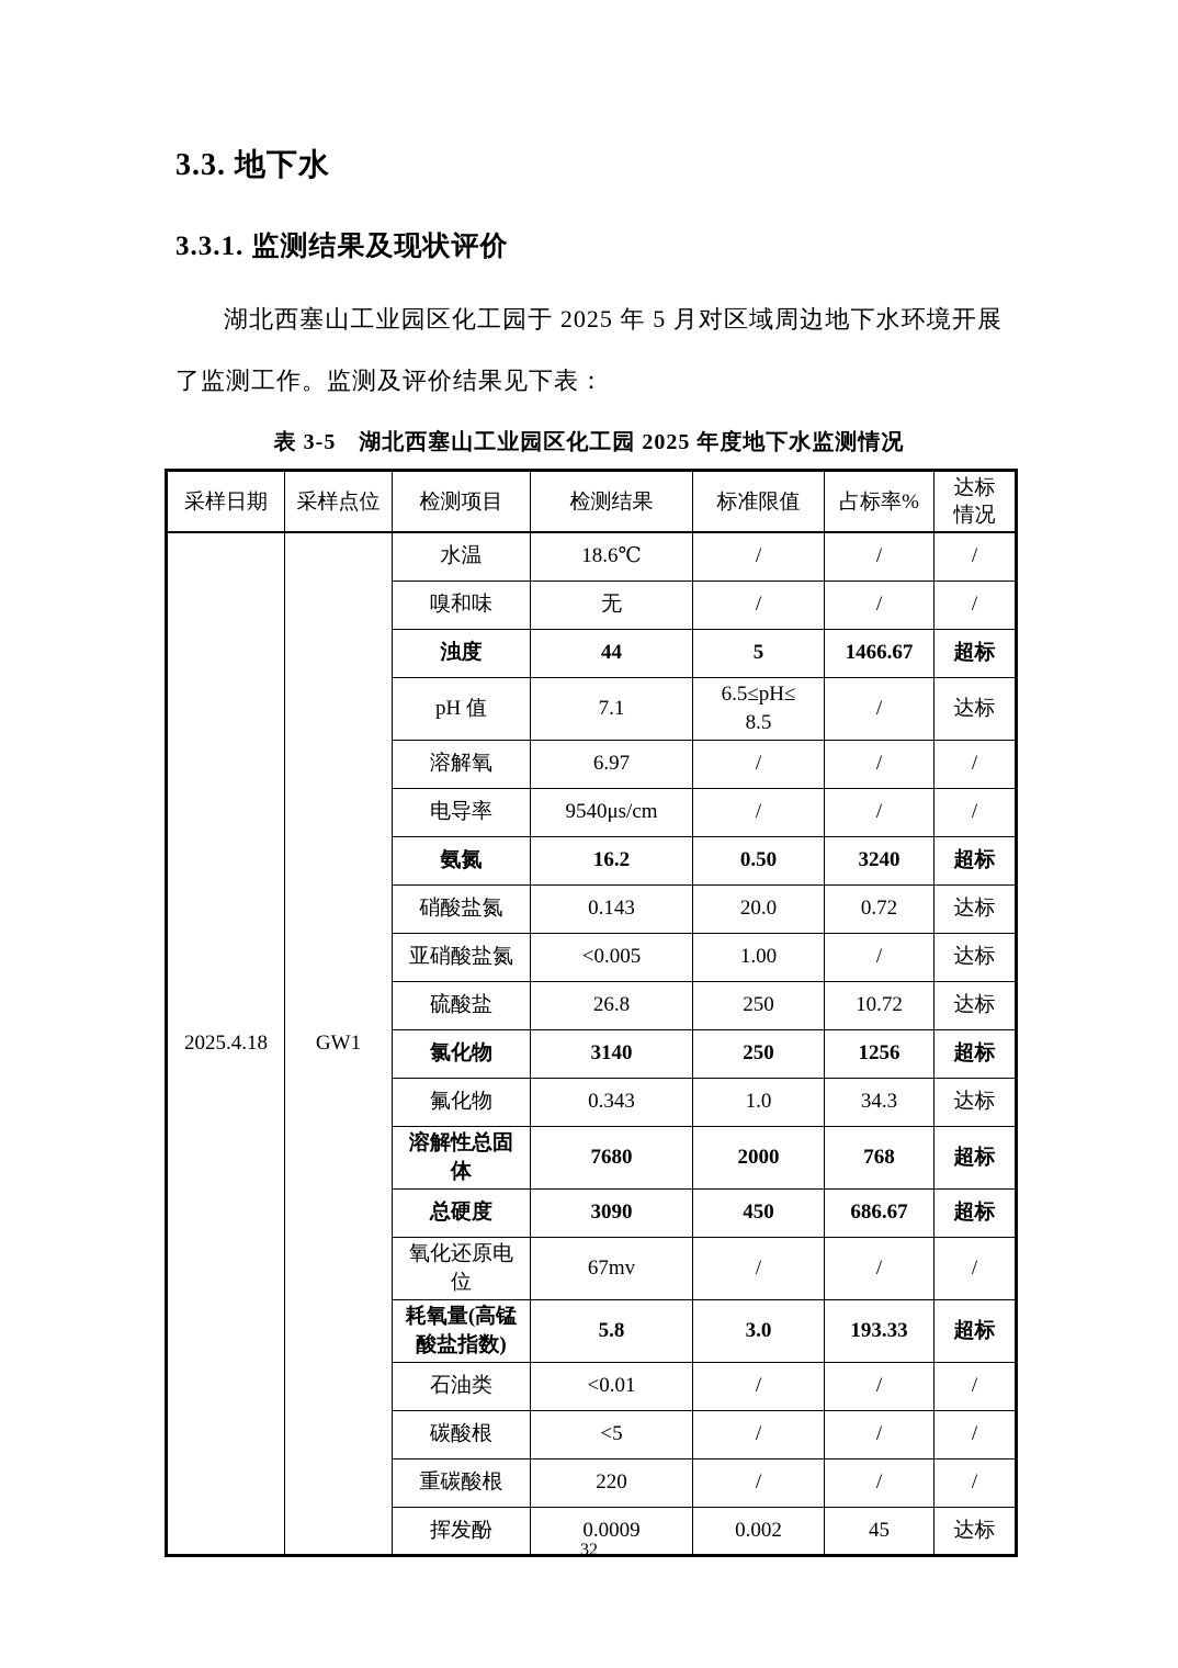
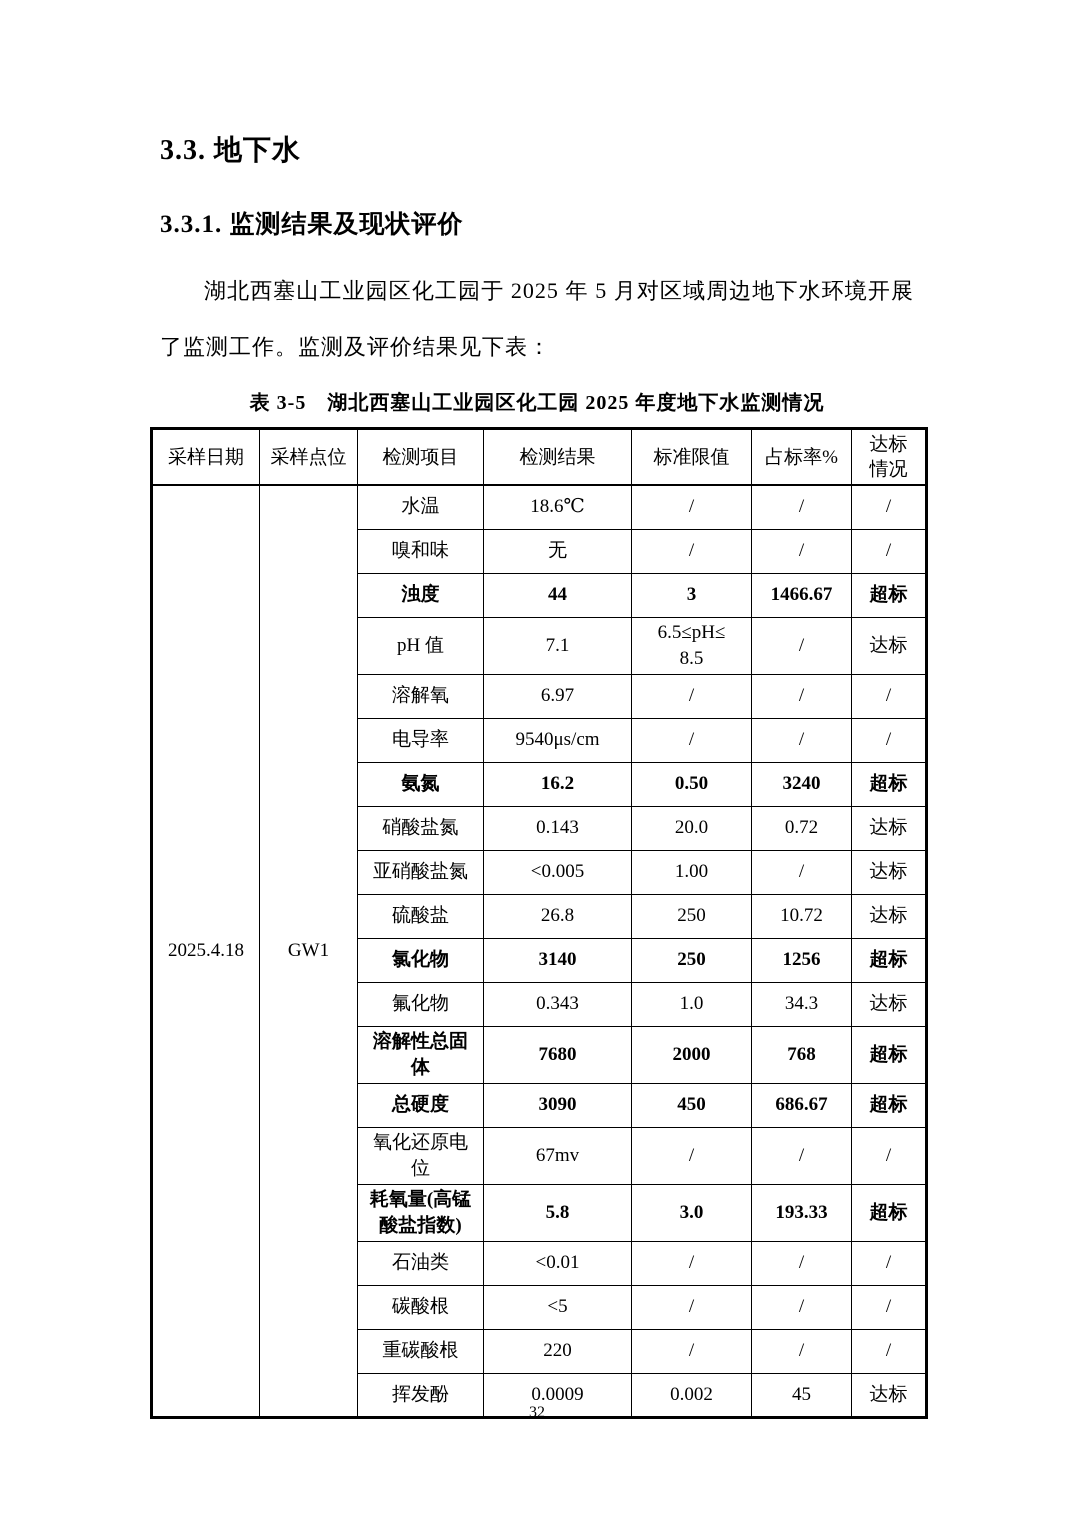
  3.3. 地下水
  3.3.1. 监测结果及现状评价
  湖北西塞山工业园区化工园于 2025 年 5 月对区域周边地下水环境开展了监测工作。监测及评价结果见下表：
  表 3-5 湖北西塞山工业园区化工园 2025 年度地下水监测情况
  采样日期	采样点位	检测项目	检测结果	标准限值	占标率%	达标 情况
  2025.4.18	GW1	水温	18.6℃	/	/	/
  嗅和味	无	/	/	/
- 浊度	44	5	1466.67	超标
+ 浊度	44	3	1466.67	超标
  pH 值	7.1	6.5≤pH≤ 8.5	/	达标
  溶解氧	6.97	/	/	/
  电导率	9540μs/cm	/	/	/
  氨氮	16.2	0.50	3240	超标
  硝酸盐氮	0.143	20.0	0.72	达标
  亚硝酸盐氮	<0.005	1.00	/	达标
  硫酸盐	26.8	250	10.72	达标
  氯化物	3140	250	1256	超标
  氟化物	0.343	1.0	34.3	达标
  溶解性总固 体	7680	2000	768	超标
  总硬度	3090	450	686.67	超标
  氧化还原电 位	67mv	/	/	/
  耗氧量(高锰 酸盐指数)	5.8	3.0	193.33	超标
  石油类	<0.01	/	/	/
  碳酸根	<5	/	/	/
  重碳酸根	220	/	/	/
  挥发酚	0.0009	0.002	45	达标
  32
